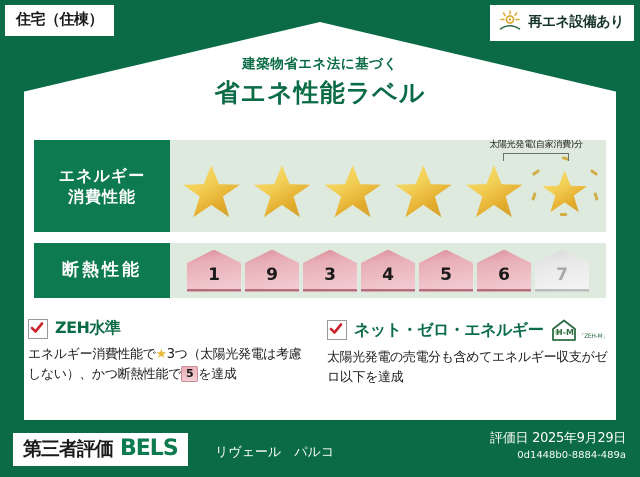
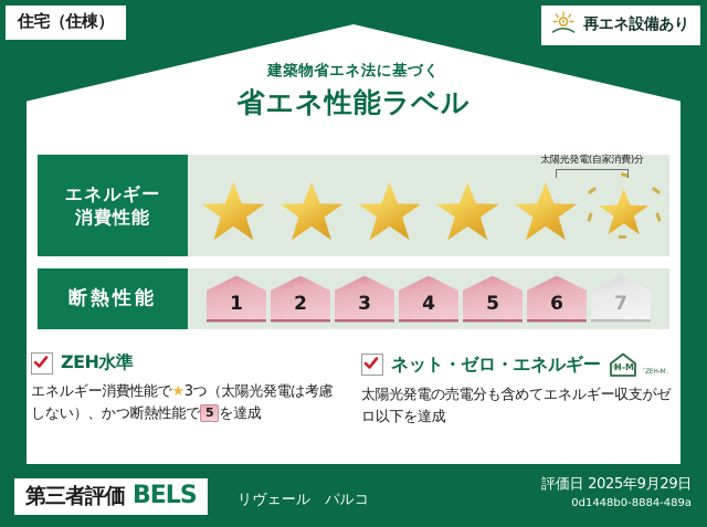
  住宅（住棟）
  再エネ設備あり
  建築物省エネ法に基づく
  省エネ性能ラベル
  エネルギー
  消費性能
  太陽光発電(自家消費)分
  断熱性能
  1
- 9
+ 2
  3
  4
  5
  6
  7
  ZEH水準
  エネルギー消費性能で★3つ（太陽光発電は考慮しない）、かつ断熱性能で 5 を達成
  ネット・ゼロ・エネルギー
  H-M
  太陽光発電の売電分も含めてエネルギー収支がゼロ以下を達成
  第三者評価
  BELS
  リヴェール パルコ
  評価日 2025年9月29日
  0d1448b0-8884-489a
